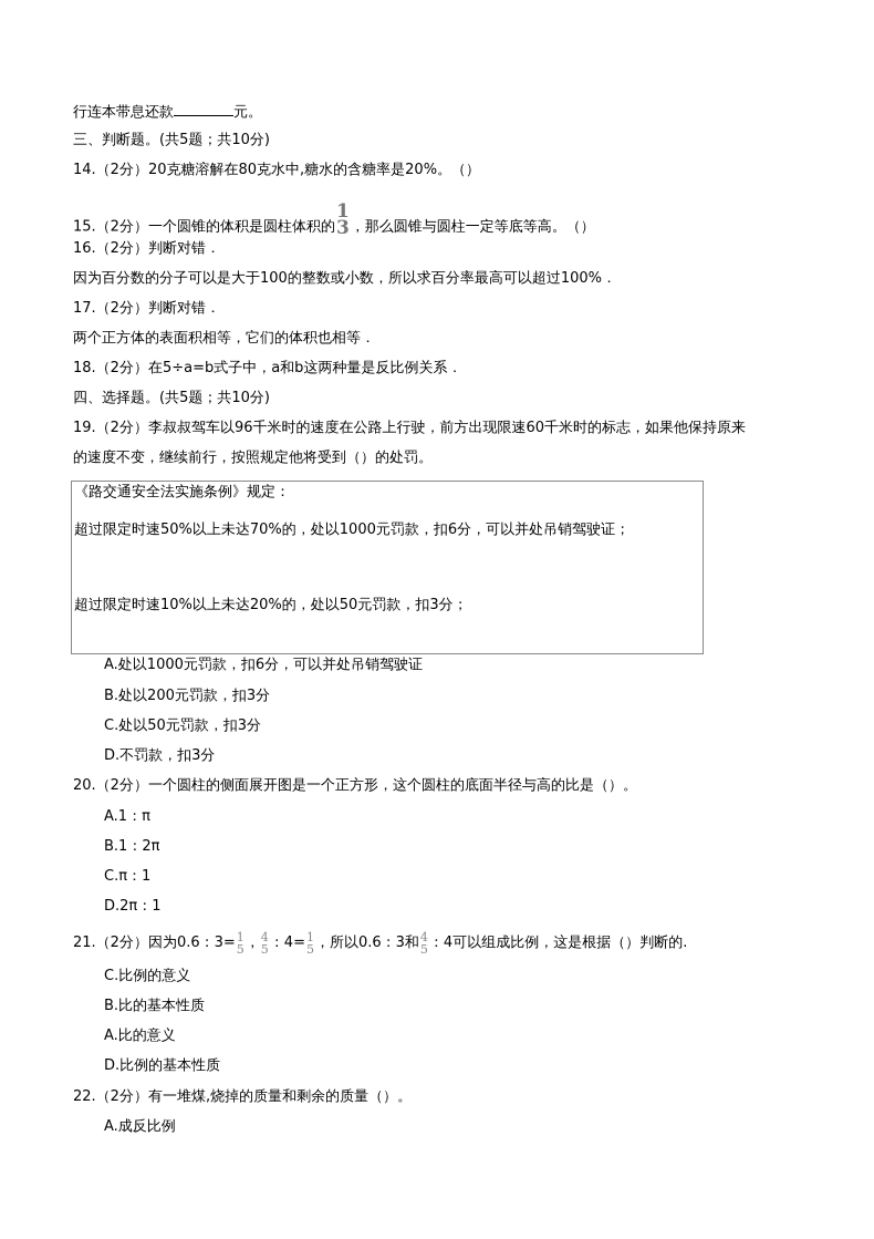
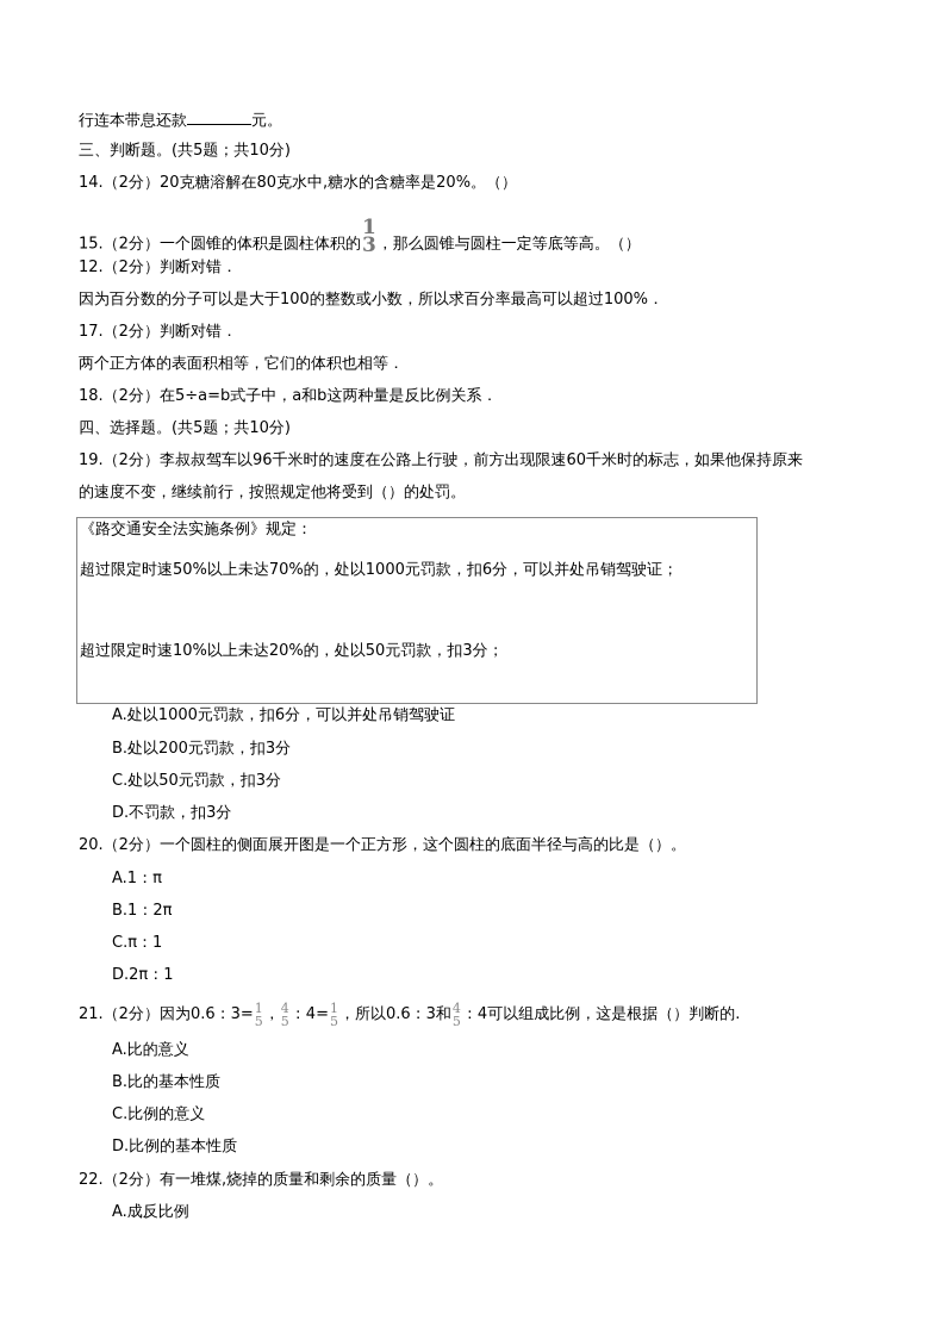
  行连本带息还款 元。
  三、判断题。(共5题；共10分)
  14.（2分）20克糖溶解在80克水中,糖水的含糖率是20%。（）
  15.（2分）一个圆锥的体积是圆柱体积的
  1
  3
  ，那么圆锥与圆柱一定等底等高。（）
- 16.（2分）判断对错．
+ 12.（2分）判断对错．
  因为百分数的分子可以是大于100的整数或小数，所以求百分率最高可以超过100%．
  17.（2分）判断对错．
  两个正方体的表面积相等，它们的体积也相等．
  18.（2分）在5÷a=b式子中，a和b这两种量是反比例关系．
  四、选择题。(共5题；共10分)
  19.（2分）李叔叔驾车以96千米时的速度在公路上行驶，前方出现限速60千米时的标志，如果他保持原来
  的速度不变，继续前行，按照规定他将受到（）的处罚。
  《路交通安全法实施条例》规定：
  超过限定时速50%以上未达70%的，处以1000元罚款，扣6分，可以并处吊销驾驶证；
  超过限定时速10%以上未达20%的，处以50元罚款，扣3分；
  A.处以1000元罚款，扣6分，可以并处吊销驾驶证
  B.处以200元罚款，扣3分
  C.处以50元罚款，扣3分
  D.不罚款，扣3分
  20.（2分）一个圆柱的侧面展开图是一个正方形，这个圆柱的底面半径与高的比是（）。
  A.1：π
  B.1：2π
  C.π：1
  D.2π：1
  21.（2分）因为0.6：3=
  1
  5
  ，
  4
  5
  ：4=
  1
  5
  ，所以0.6：3和
  4
  5
  ：4可以组成比例，这是根据（）判断的.
- C.比例的意义
+ A.比的意义
  B.比的基本性质
- A.比的意义
+ C.比例的意义
  D.比例的基本性质
  22.（2分）有一堆煤,烧掉的质量和剩余的质量（）。
  A.成反比例
